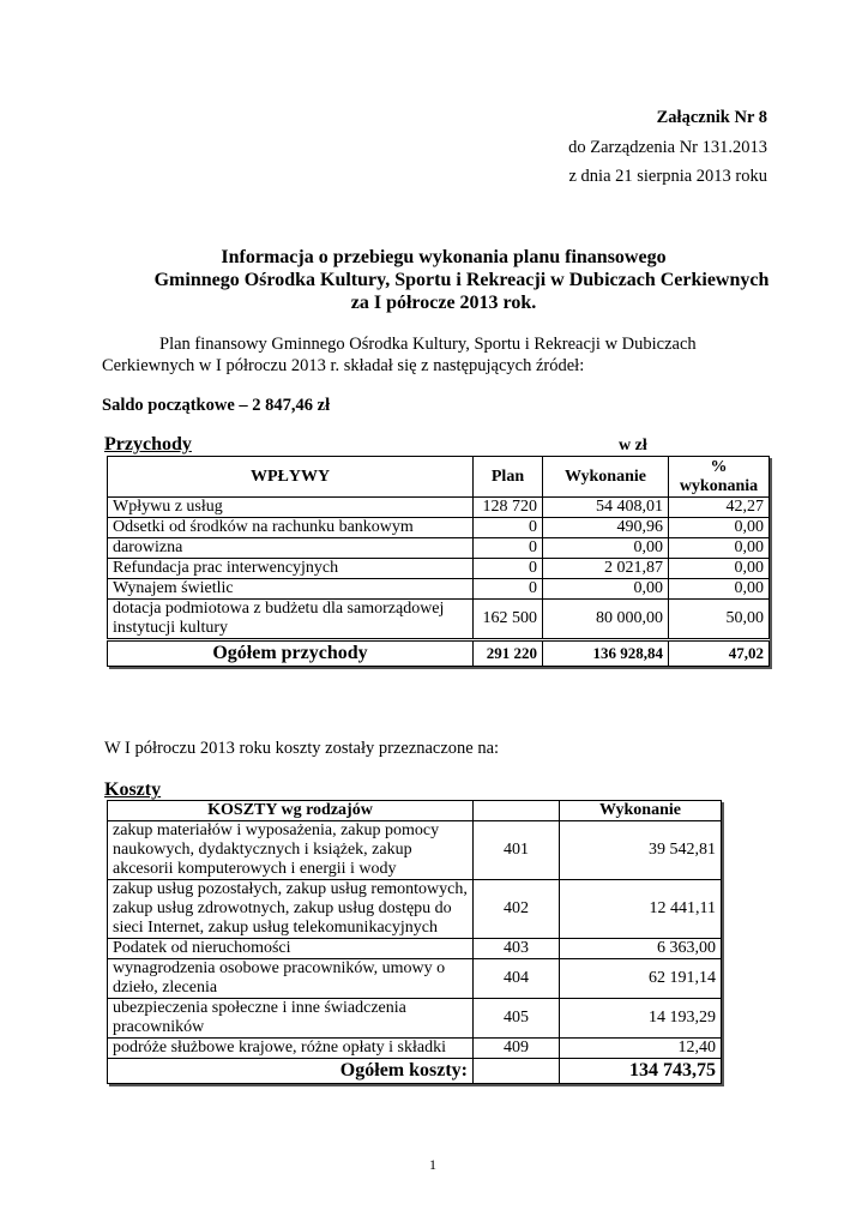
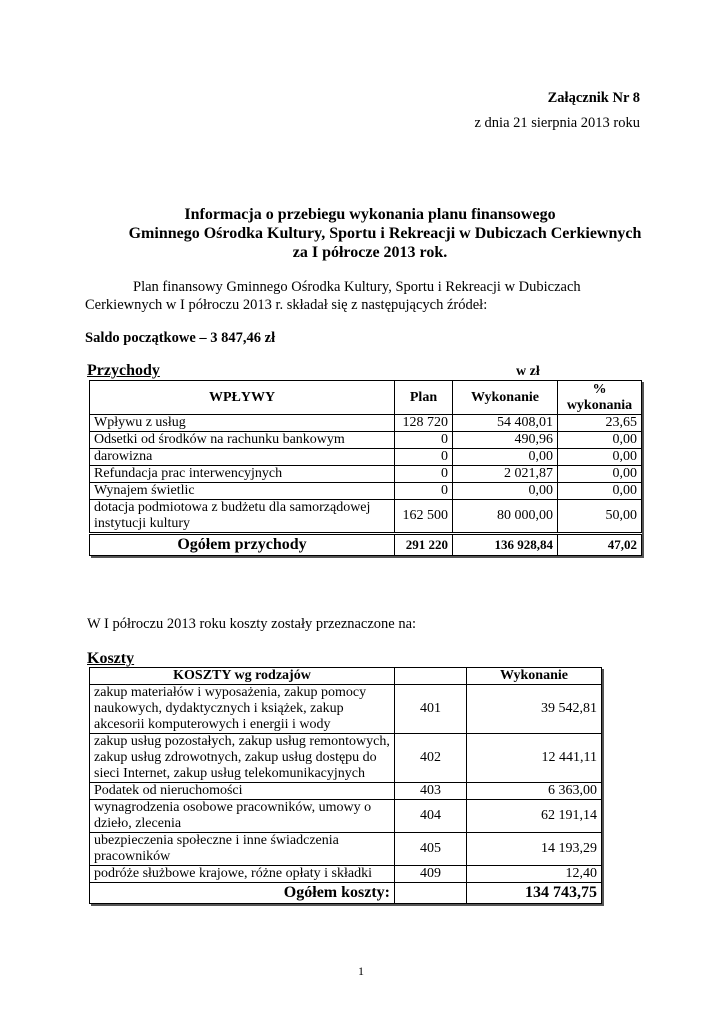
  Załącznik Nr 8
- do Zarządzenia Nr 131.2013
  z dnia 21 sierpnia 2013 roku
  Informacja o przebiegu wykonania planu finansowego
  Gminnego Ośrodka Kultury, Sportu i Rekreacji w Dubiczach Cerkiewnych
  za I półrocze 2013 rok.
  Plan finansowy Gminnego Ośrodka Kultury, Sportu i Rekreacji w Dubiczach
  Cerkiewnych w I półroczu 2013 r. składał się z następujących źródeł:
- Saldo początkowe – 2 847,46 zł
+ Saldo początkowe – 3 847,46 zł
  Przychody
  w zł
  WPŁYWY	Plan	Wykonanie	% wykonania
- Wpływu z usług	128 720	54 408,01	42,27
+ Wpływu z usług	128 720	54 408,01	23,65
  Odsetki od środków na rachunku bankowym	0	490,96	0,00
  darowizna	0	0,00	0,00
  Refundacja prac interwencyjnych	0	2 021,87	0,00
  Wynajem świetlic	0	0,00	0,00
  dotacja podmiotowa z budżetu dla samorządowej instytucji kultury	162 500	80 000,00	50,00
  Ogółem przychody	291 220	136 928,84	47,02
  W I półroczu 2013 roku koszty zostały przeznaczone na:
  Koszty
  KOSZTY wg rodzajów		Wykonanie
  zakup materiałów i wyposażenia, zakup pomocy naukowych, dydaktycznych i książek, zakup akcesorii komputerowych i energii i wody	401	39 542,81
  zakup usług pozostałych, zakup usług remontowych, zakup usług zdrowotnych, zakup usług dostępu do sieci Internet, zakup usług telekomunikacyjnych	402	12 441,11
  Podatek od nieruchomości	403	6 363,00
  wynagrodzenia osobowe pracowników, umowy o dzieło, zlecenia	404	62 191,14
  ubezpieczenia społeczne i inne świadczenia pracowników	405	14 193,29
  podróże służbowe krajowe, różne opłaty i składki	409	12,40
  Ogółem koszty:		134 743,75
  1
